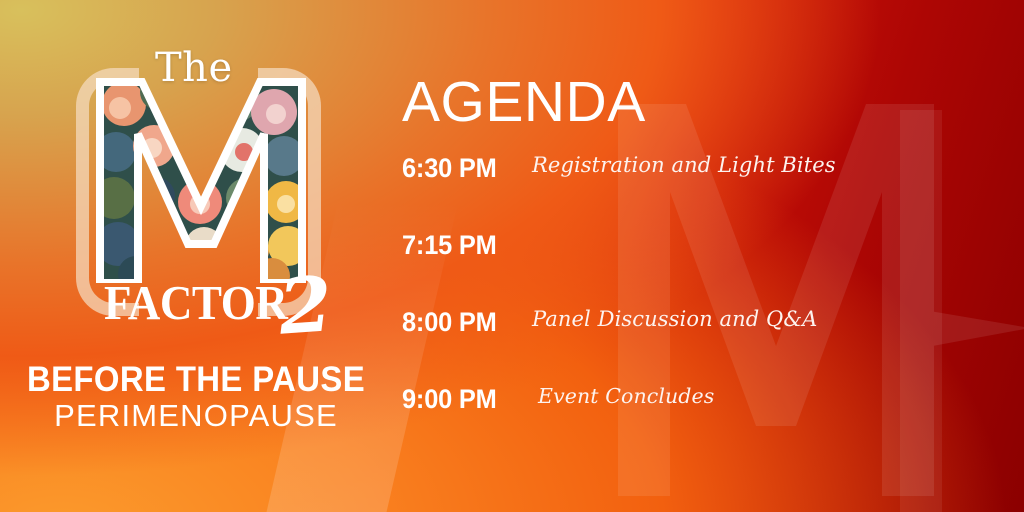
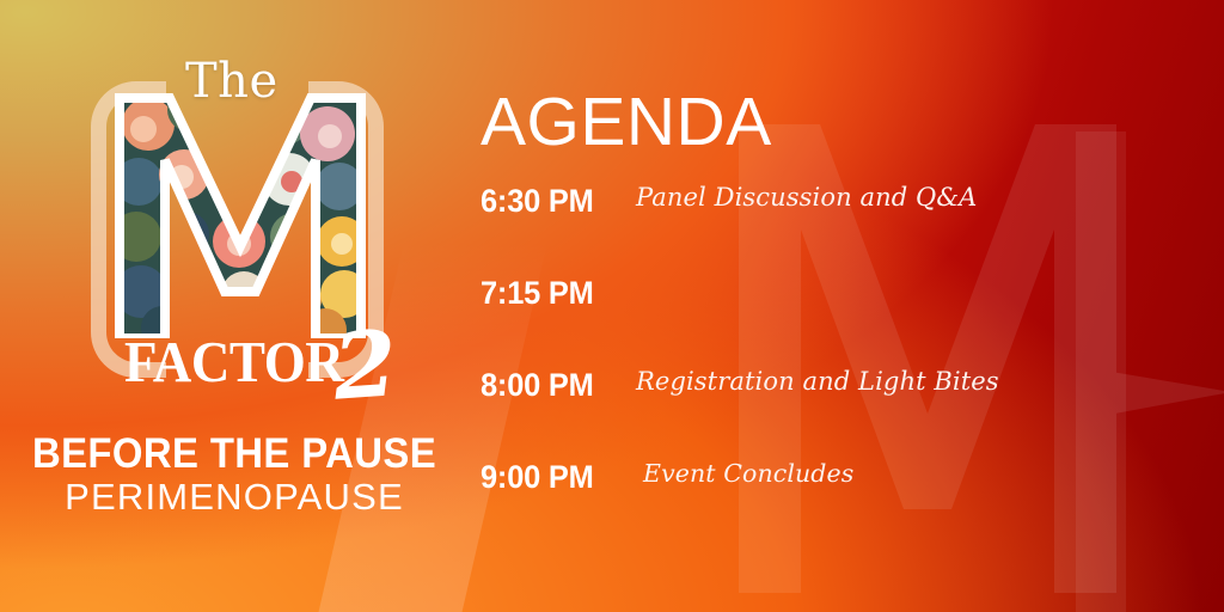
  The
  FACTOR
  BEFORE THE PAUSE
  PERIMENOPAUSE
  AGENDA
  6:30 PM
- Registration and Light Bites
+ Panel Discussion and Q&A
  7:15 PM
  8:00 PM
- Panel Discussion and Q&A
+ Registration and Light Bites
  9:00 PM
  Event Concludes
